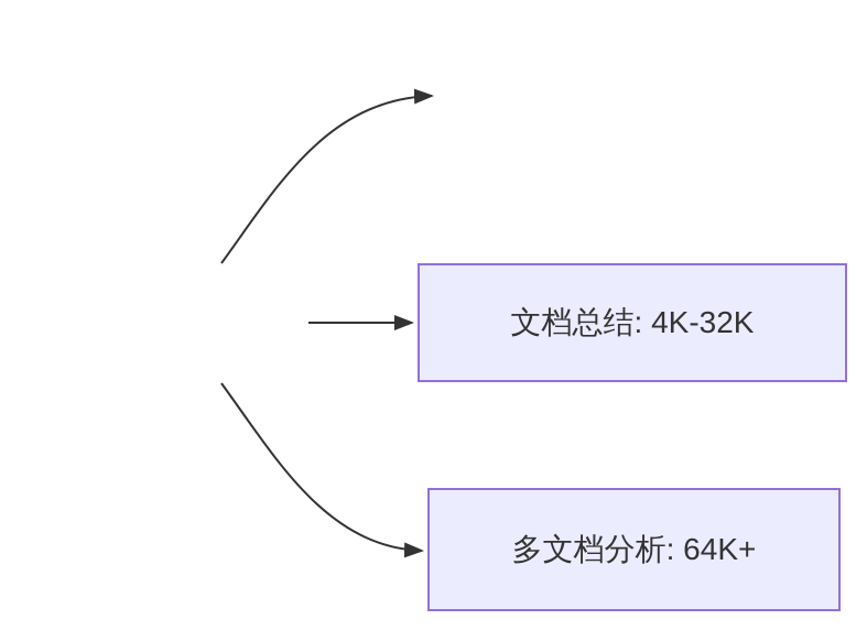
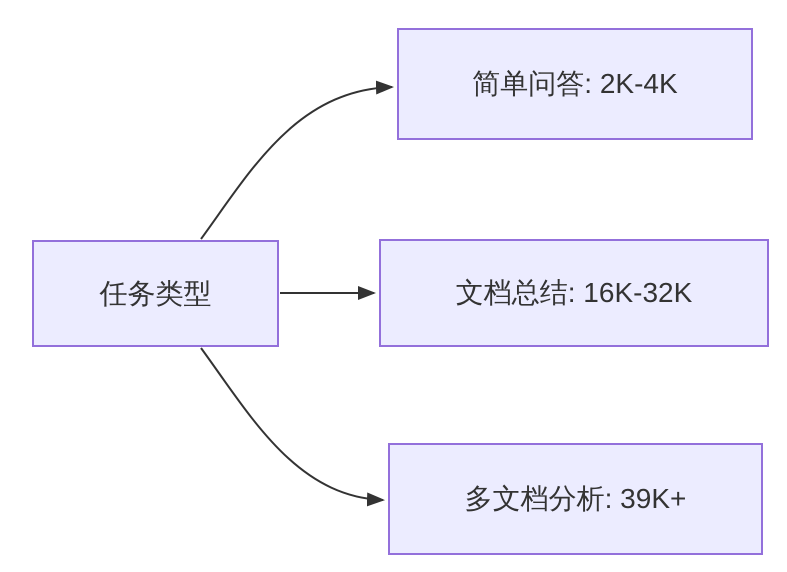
+ 任务类型
+ 简单问答: 2K-4K
- 文档总结: 4K-32K
+ 文档总结: 16K-32K
- 多文档分析: 64K+
+ 多文档分析: 39K+
